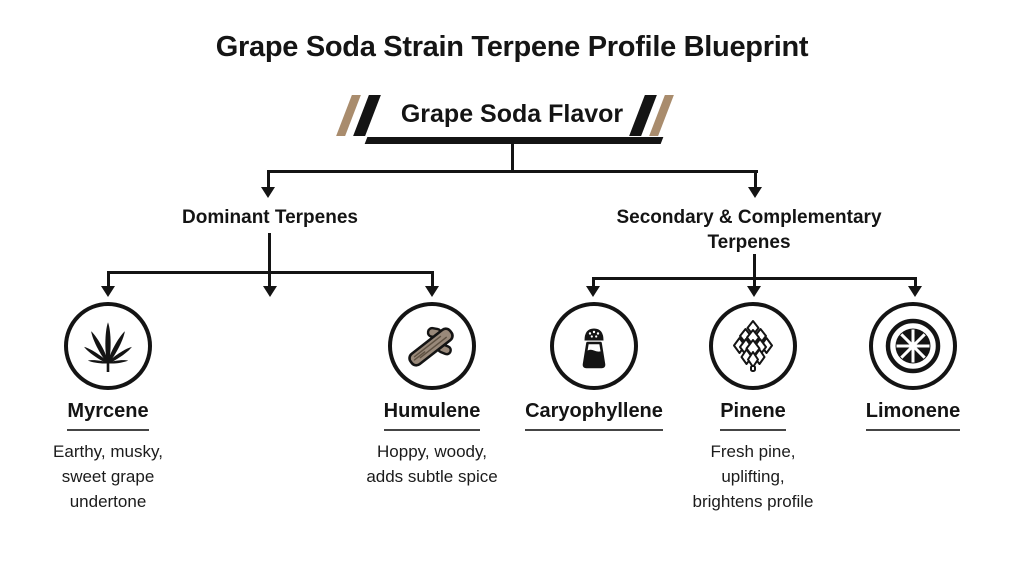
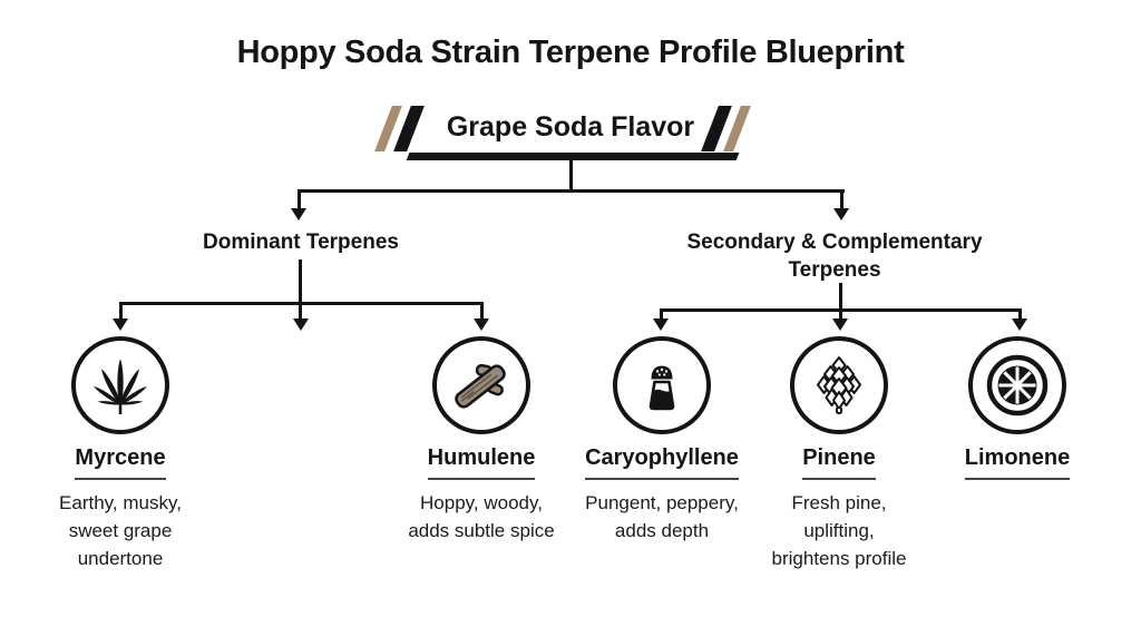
- Grape Soda Strain Terpene Profile Blueprint
+ Hoppy Soda Strain Terpene Profile Blueprint
  Grape Soda Flavor
  Dominant Terpenes
  Secondary & Complementary
  Terpenes
  Myrcene
  Earthy, musky,
  sweet grape
  undertone
  Humulene
  Hoppy, woody,
  adds subtle spice
  Caryophyllene
+ Pungent, peppery,
+ adds depth
  Pinene
  Fresh pine,
  uplifting,
  brightens profile
  Limonene
